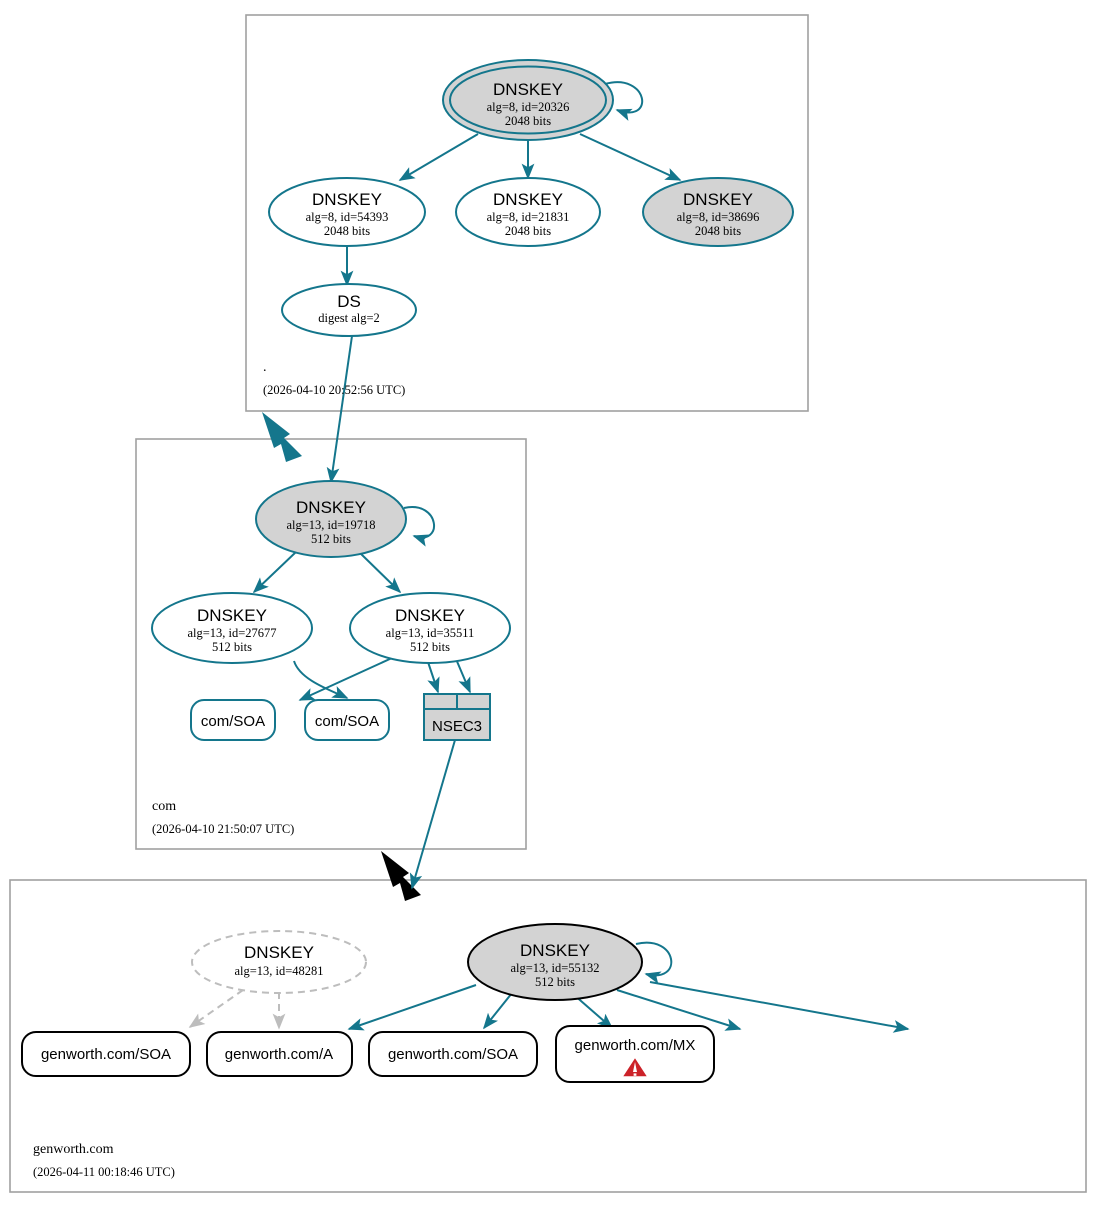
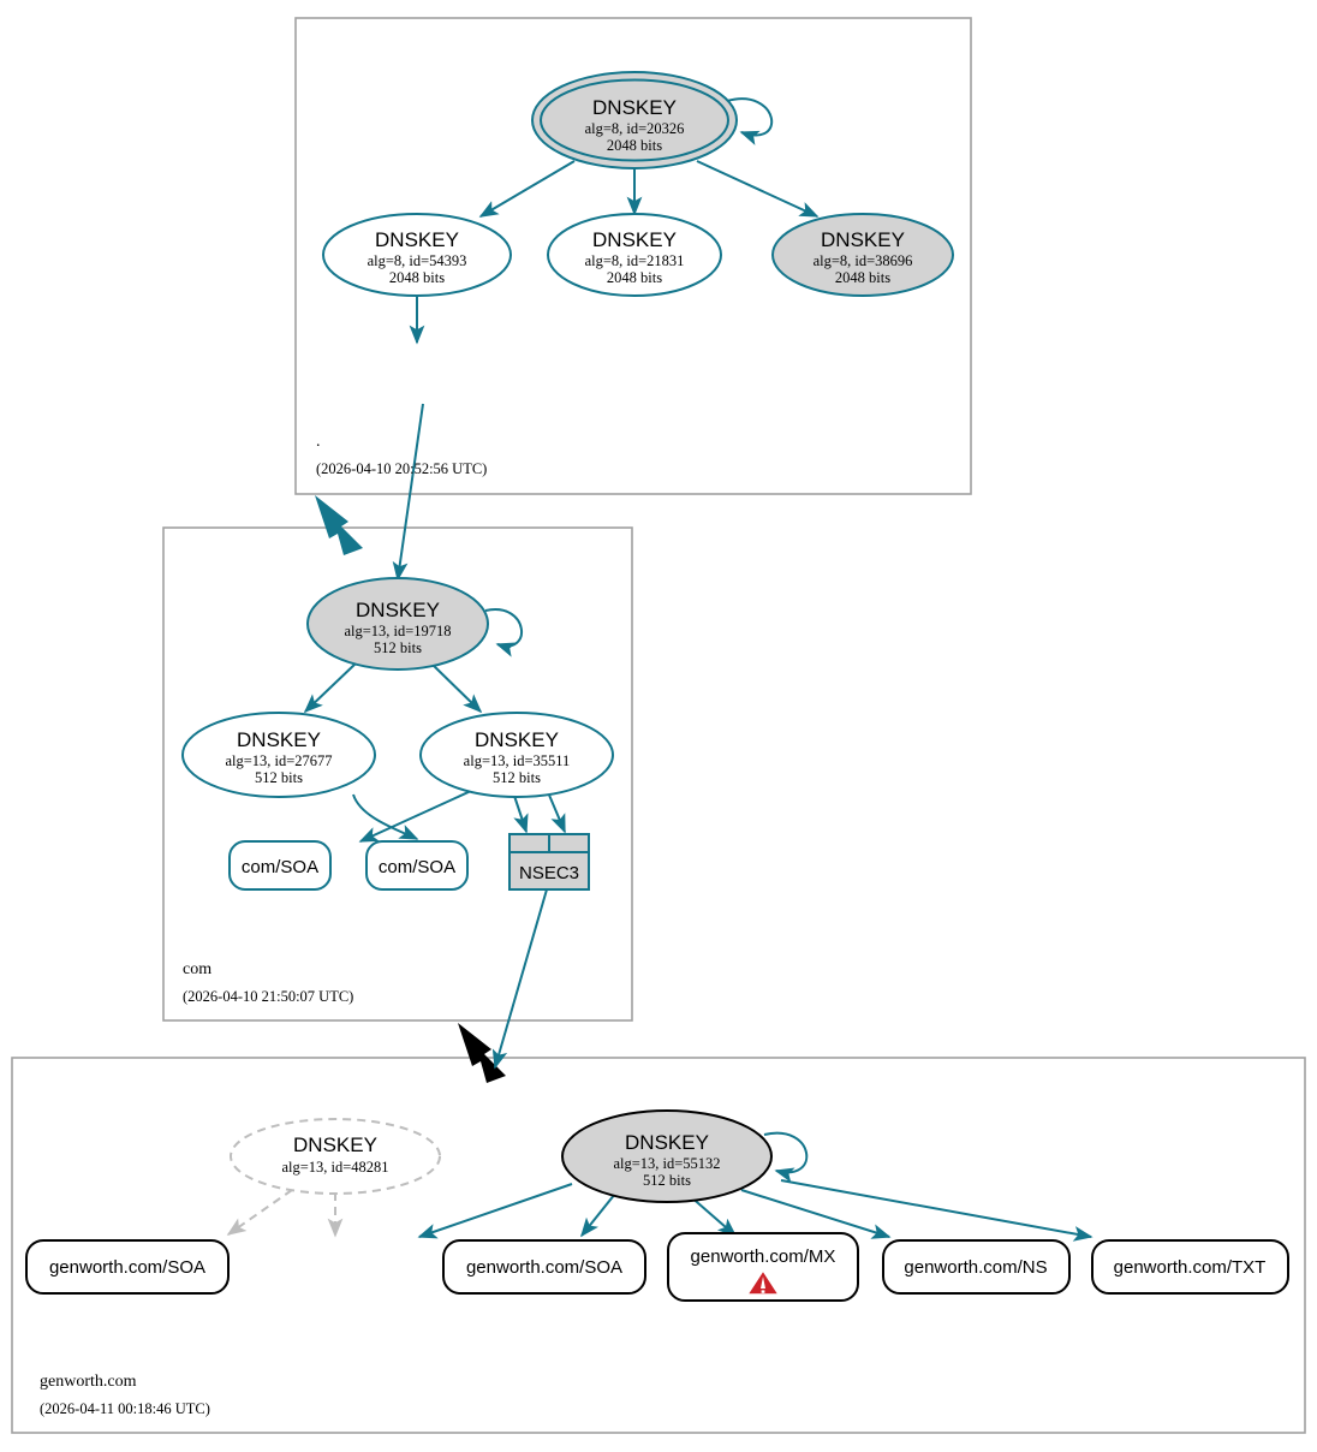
  DNSKEY
  alg=8, id=20326
  2048 bits
  DNSKEY
  alg=8, id=54393
  2048 bits
  DNSKEY
  alg=8, id=21831
  2048 bits
  DNSKEY
  alg=8, id=38696
  2048 bits
- DS
- digest alg=2
  .
  (2026-04-10 20:52:56 UTC)
  DNSKEY
  alg=13, id=19718
  512 bits
  DNSKEY
  alg=13, id=27677
  512 bits
  DNSKEY
  alg=13, id=35511
  512 bits
  com/SOA
  com/SOA
  NSEC3
  com
  (2026-04-10 21:50:07 UTC)
  DNSKEY
  alg=13, id=48281
  DNSKEY
  alg=13, id=55132
  512 bits
  genworth.com/SOA
- genworth.com/A
  genworth.com/SOA
  genworth.com/MX
+ genworth.com/NS
+ genworth.com/TXT
  genworth.com
  (2026-04-11 00:18:46 UTC)
